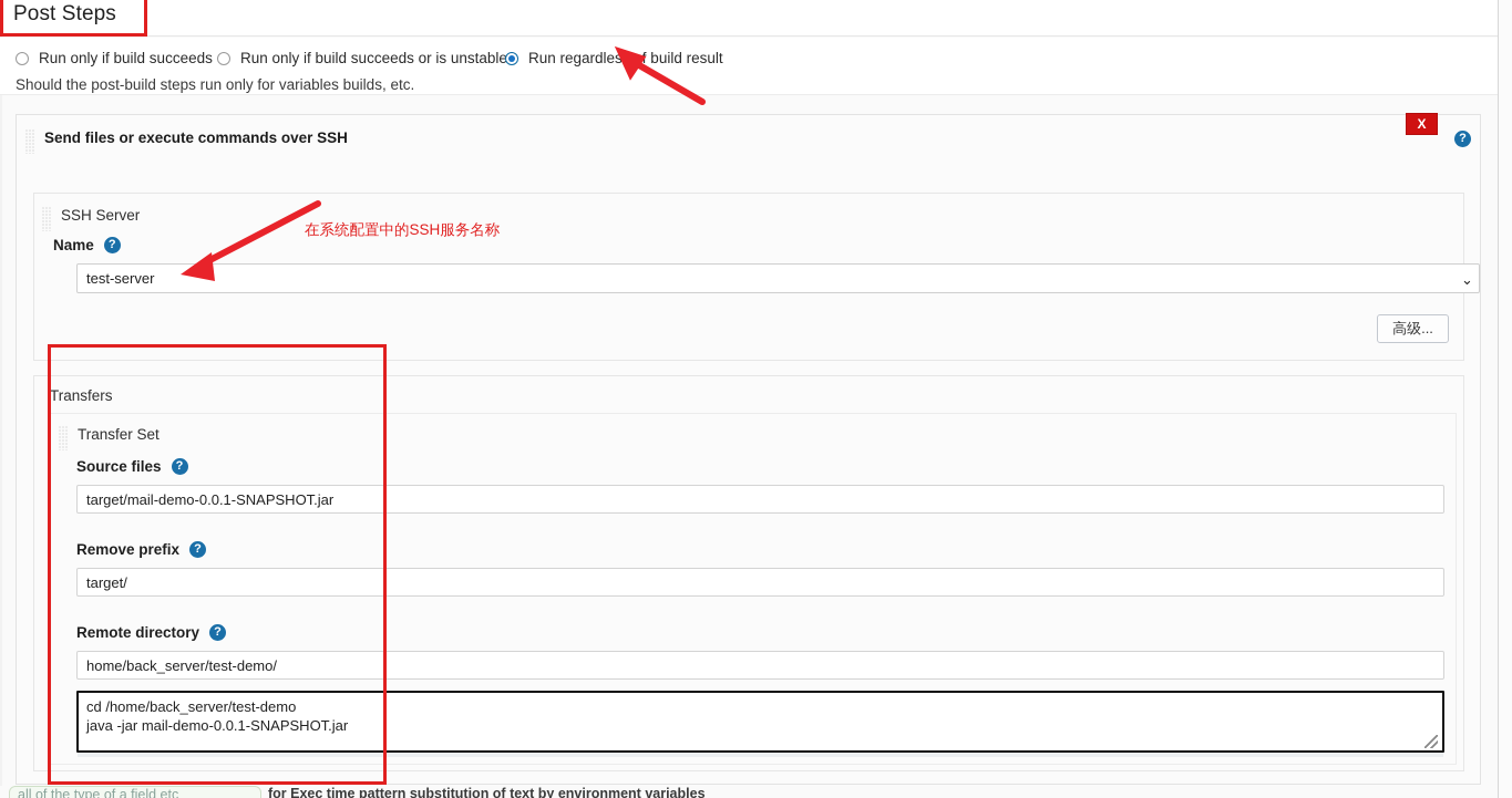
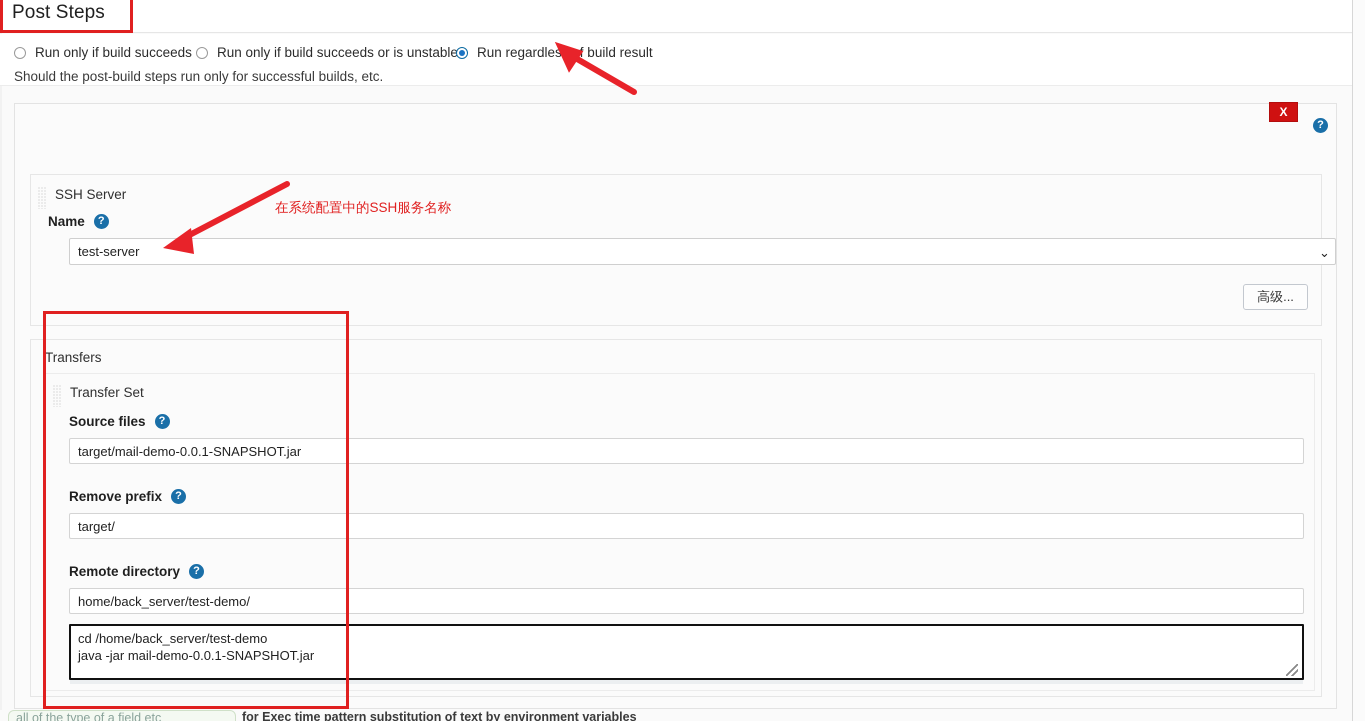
  Post Steps
  Run only if build succeeds
  Run only if build succeeds or is unstable
  Run regardles build result
- Should the post-build steps run only for variables builds, etc.
+ Should the post-build steps run only for successful builds, etc.
- Send files or execute commands over SSH
  X
  ?
  SSH Server
  Name
  ?
  test-server
  ⌄
  高级...
  Transfers
  Transfer Set
  Source files
  ?
  target/mail-demo-0.0.1-SNAPSHOT.jar
  Remove prefix
  ?
  target/
  Remote directory
  ?
  home/back_server/test-demo/
  cd /home/back_server/test-demo
  java -jar mail-demo-0.0.1-SNAPSHOT.jar
  all of the type of a field etc
  for Exec time pattern substitution of text by environment variables
  在系统配置中的SSH服务名称
